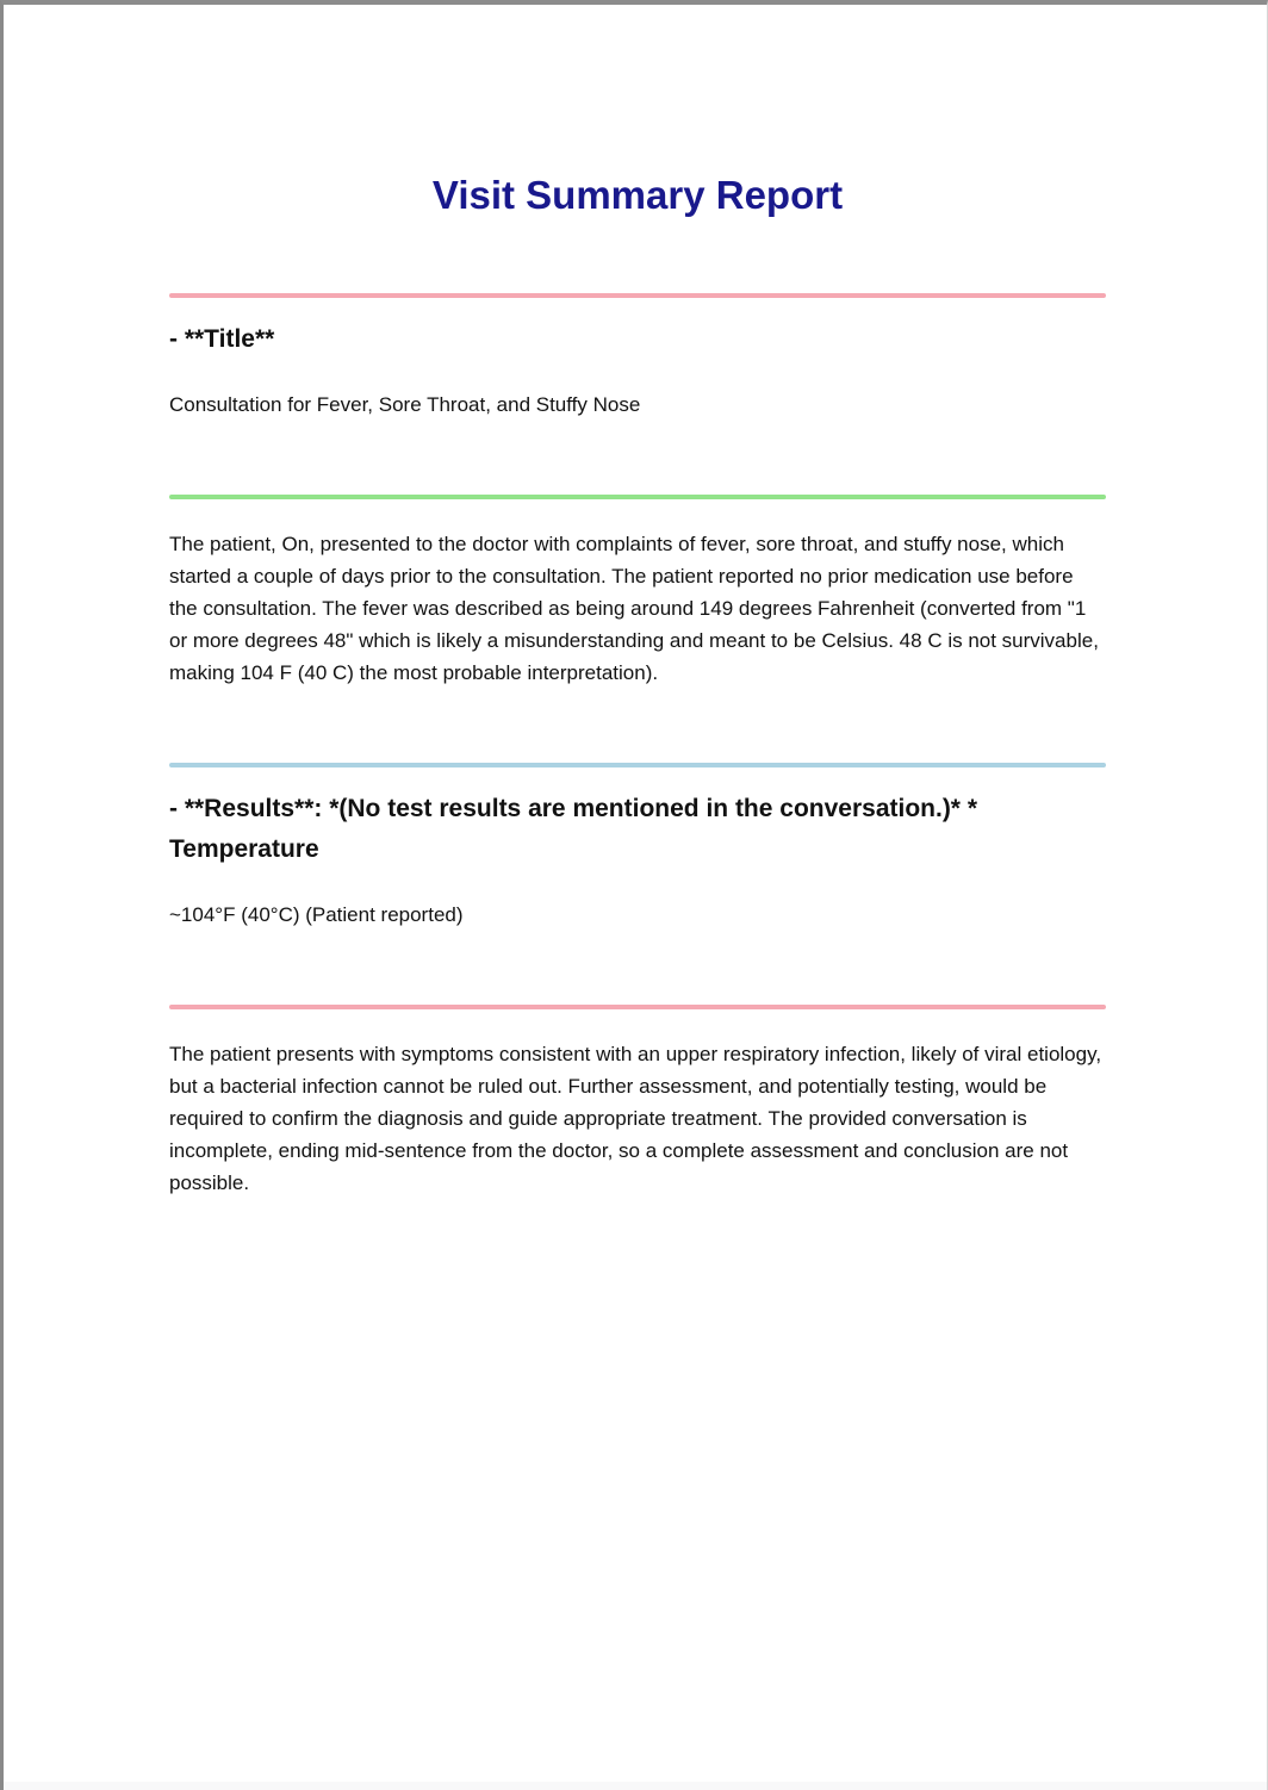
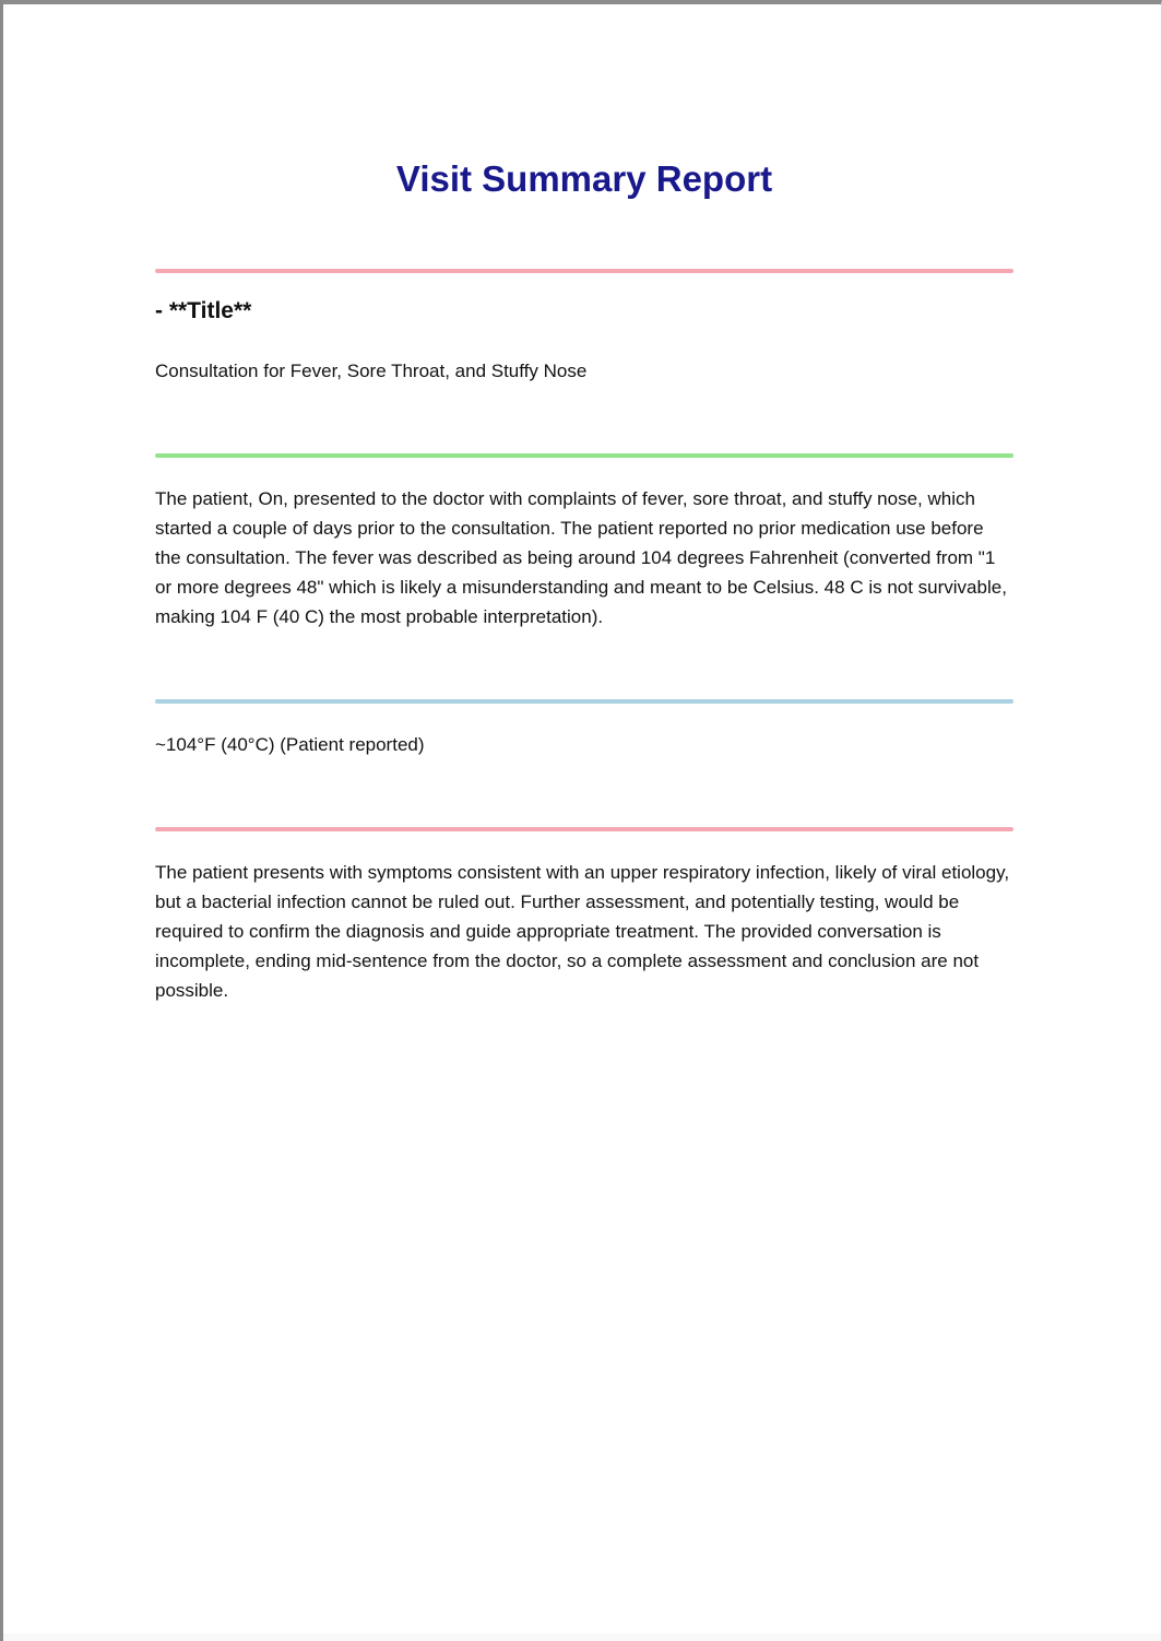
  Visit Summary Report
  - **Title**
  Consultation for Fever, Sore Throat, and Stuffy Nose
- The patient, On, presented to the doctor with complaints of fever, sore throat, and stuffy nose, which started a couple of days prior to the consultation. The patient reported no prior medication use before the consultation. The fever was described as being around 149 degrees Fahrenheit (converted from "1 or more degrees 48" which is likely a misunderstanding and meant to be Celsius. 48 C is not survivable, making 104 F (40 C) the most probable interpretation).
+ The patient, On, presented to the doctor with complaints of fever, sore throat, and stuffy nose, which started a couple of days prior to the consultation. The patient reported no prior medication use before the consultation. The fever was described as being around 104 degrees Fahrenheit (converted from "1 or more degrees 48" which is likely a misunderstanding and meant to be Celsius. 48 C is not survivable, making 104 F (40 C) the most probable interpretation).
- - **Results**: *(No test results are mentioned in the conversation.)* * Temperature
  ~104°F (40°C) (Patient reported)
  The patient presents with symptoms consistent with an upper respiratory infection, likely of viral etiology, but a bacterial infection cannot be ruled out. Further assessment, and potentially testing, would be required to confirm the diagnosis and guide appropriate treatment. The provided conversation is incomplete, ending mid-sentence from the doctor, so a complete assessment and conclusion are not possible.
